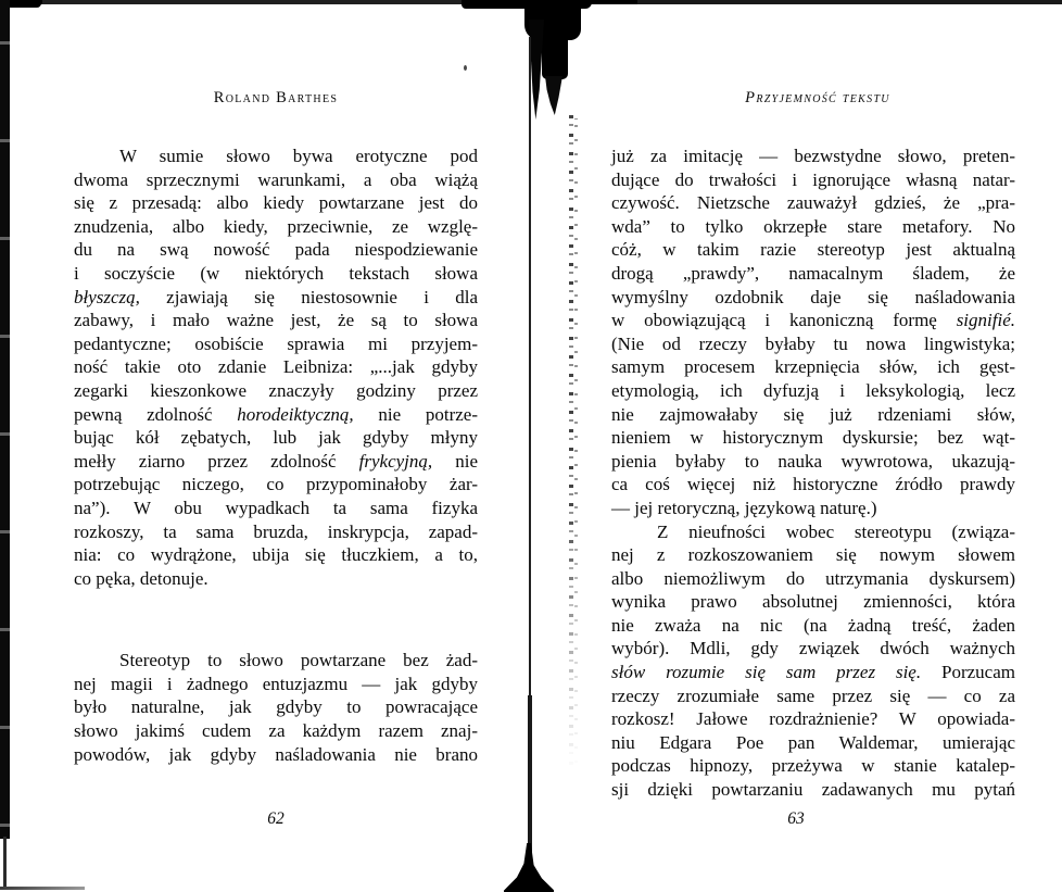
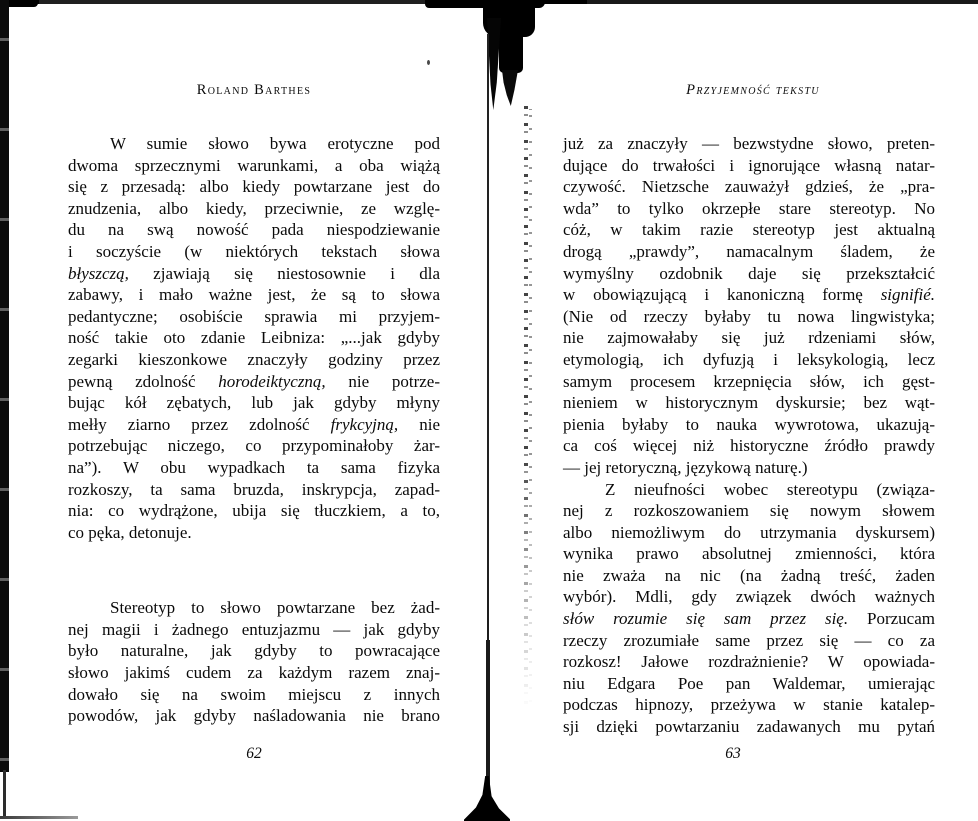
  Roland Barthes
  W sumie słowo bywa erotyczne pod
  dwoma sprzecznymi warunkami, a oba wiążą
  się z przesadą: albo kiedy powtarzane jest do
  znudzenia, albo kiedy, przeciwnie, ze wzglę-
  du na swą nowość pada niespodziewanie
  i soczyście (w niektórych tekstach słowa
  błyszczą, zjawiają się niestosownie i dla
  zabawy, i mało ważne jest, że są to słowa
  pedantyczne; osobiście sprawia mi przyjem-
  ność takie oto zdanie Leibniza: „...jak gdyby
  zegarki kieszonkowe znaczyły godziny przez
  pewną zdolność horodeiktyczną, nie potrze-
  bując kół zębatych, lub jak gdyby młyny
  mełły ziarno przez zdolność frykcyjną, nie
  potrzebując niczego, co przypominałoby żar-
  na”). W obu wypadkach ta sama fizyka
  rozkoszy, ta sama bruzda, inskrypcja, zapad-
  nia: co wydrążone, ubija się tłuczkiem, a to,
  co pęka, detonuje.
  Stereotyp to słowo powtarzane bez żad-
  nej magii i żadnego entuzjazmu — jak gdyby
  było naturalne, jak gdyby to powracające
  słowo jakimś cudem za każdym razem znaj-
+ dowało się na swoim miejscu z innych
  powodów, jak gdyby naśladowania nie brano
  62
  Przyjemność tekstu
- już za imitację — bezwstydne słowo, preten-
+ już za znaczyły — bezwstydne słowo, preten-
  dujące do trwałości i ignorujące własną natar-
  czywość. Nietzsche zauważył gdzieś, że „pra-
- wda” to tylko okrzepłe stare metafory. No
+ wda” to tylko okrzepłe stare stereotyp. No
  cóż, w takim razie stereotyp jest aktualną
  drogą „prawdy”, namacalnym śladem, że
- wymyślny ozdobnik daje się naśladowania
+ wymyślny ozdobnik daje się przekształcić
  w obowiązującą i kanoniczną formę signifié.
  (Nie od rzeczy byłaby tu nowa lingwistyka;
- samym procesem krzepnięcia słów, ich gęst-
+ nie zajmowałaby się już rdzeniami słów,
  etymologią, ich dyfuzją i leksykologią, lecz
- nie zajmowałaby się już rdzeniami słów,
+ samym procesem krzepnięcia słów, ich gęst-
  nieniem w historycznym dyskursie; bez wąt-
  pienia byłaby to nauka wywrotowa, ukazują-
  ca coś więcej niż historyczne źródło prawdy
  — jej retoryczną, językową naturę.)
  Z nieufności wobec stereotypu (związa-
  nej z rozkoszowaniem się nowym słowem
  albo niemożliwym do utrzymania dyskursem)
  wynika prawo absolutnej zmienności, która
  nie zważa na nic (na żadną treść, żaden
  wybór). Mdli, gdy związek dwóch ważnych
  słów rozumie się sam przez się. Porzucam
  rzeczy zrozumiałe same przez się — co za
  rozkosz! Jałowe rozdrażnienie? W opowiada-
  niu Edgara Poe pan Waldemar, umierając
  podczas hipnozy, przeżywa w stanie katalep-
  sji dzięki powtarzaniu zadawanych mu pytań
  63
